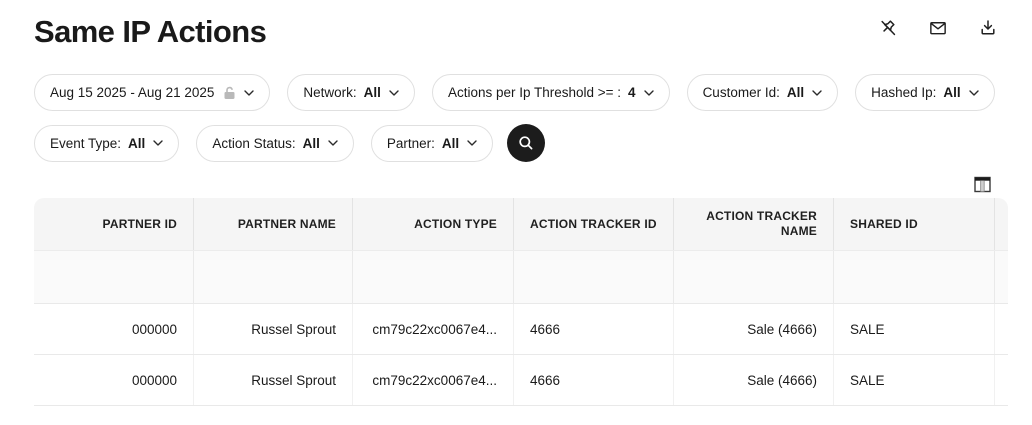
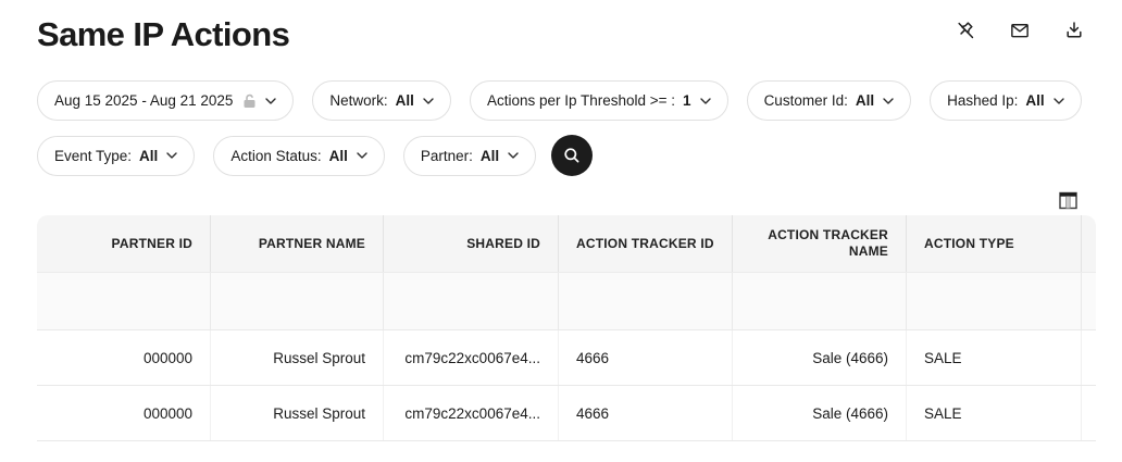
  Same IP Actions
  Aug 15 2025 - Aug 21 2025
  Network:
  All
  Actions per Ip Threshold >= :
- 4
+ 1
  Customer Id:
  All
  Hashed Ip:
  All
  Event Type:
  All
  Action Status:
  All
  Partner:
  All
  PARTNER ID
  PARTNER NAME
- ACTION TYPE
+ SHARED ID
  ACTION TRACKER ID
  ACTION TRACKER NAME
- SHARED ID
+ ACTION TYPE
  000000
  Russel Sprout
  cm79c22xc0067e4...
  4666
  Sale (4666)
  SALE
  000000
  Russel Sprout
  cm79c22xc0067e4...
  4666
  Sale (4666)
  SALE
